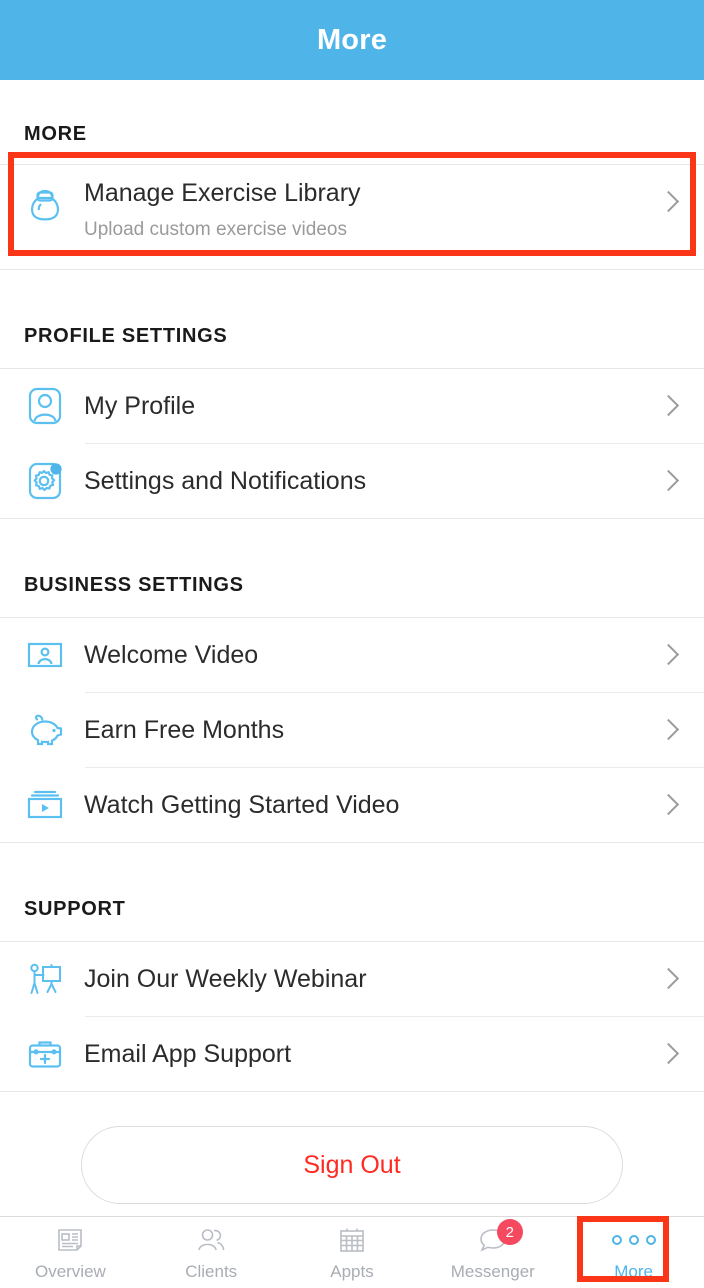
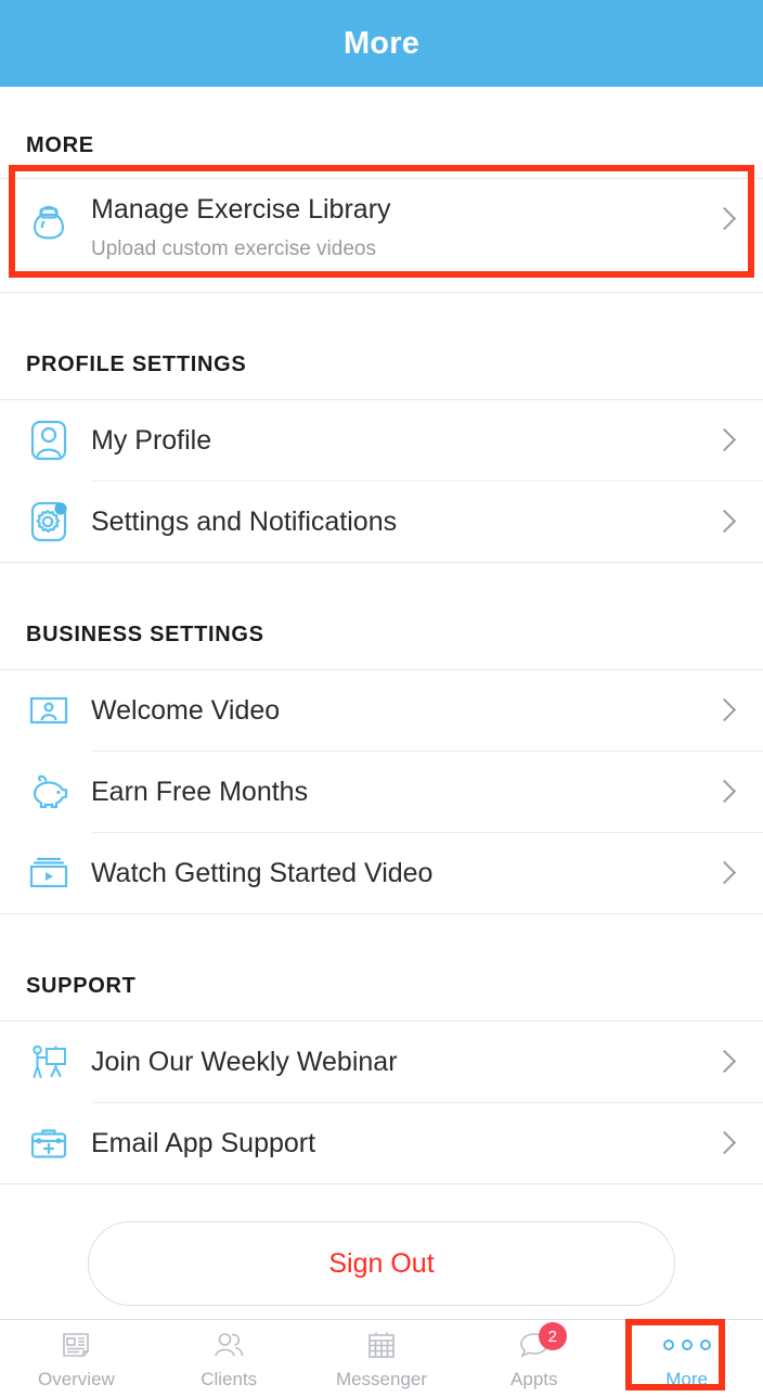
  More
  MORE
  Manage Exercise Library
  Upload custom exercise videos
  PROFILE SETTINGS
  My Profile
  Settings and Notifications
  BUSINESS SETTINGS
  Welcome Video
  Earn Free Months
  Watch Getting Started Video
  SUPPORT
  Join Our Weekly Webinar
  Email App Support
  Sign Out
  Overview
  Clients
- Appts
+ Messenger
  2
- Messenger
+ Appts
  More
